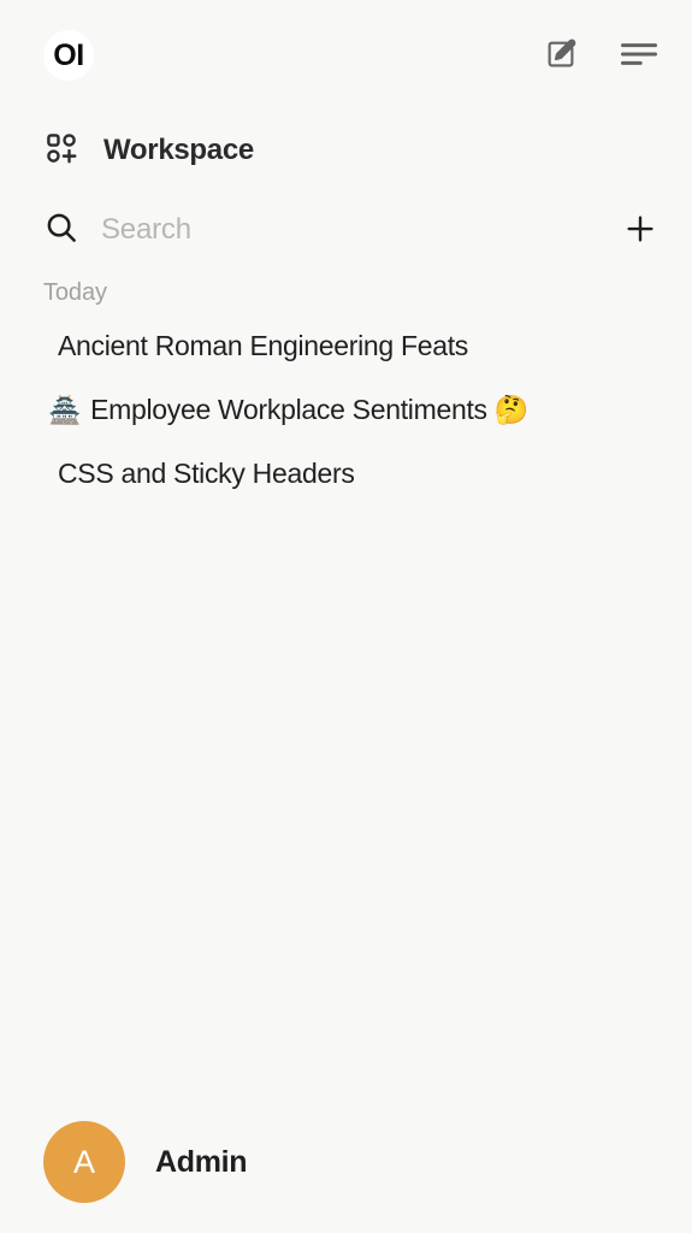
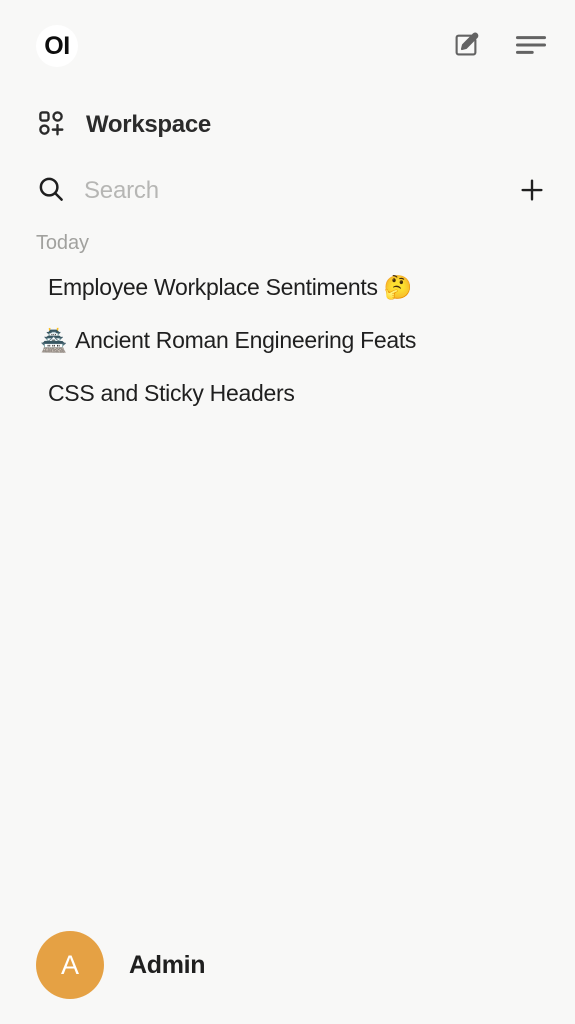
  OI
  Workspace
  Search
  Today
- Ancient Roman Engineering Feats
+ Employee Workplace Sentiments 🤔
  🏯
- Employee Workplace Sentiments 🤔
+ Ancient Roman Engineering Feats
  CSS and Sticky Headers
  A
  Admin
